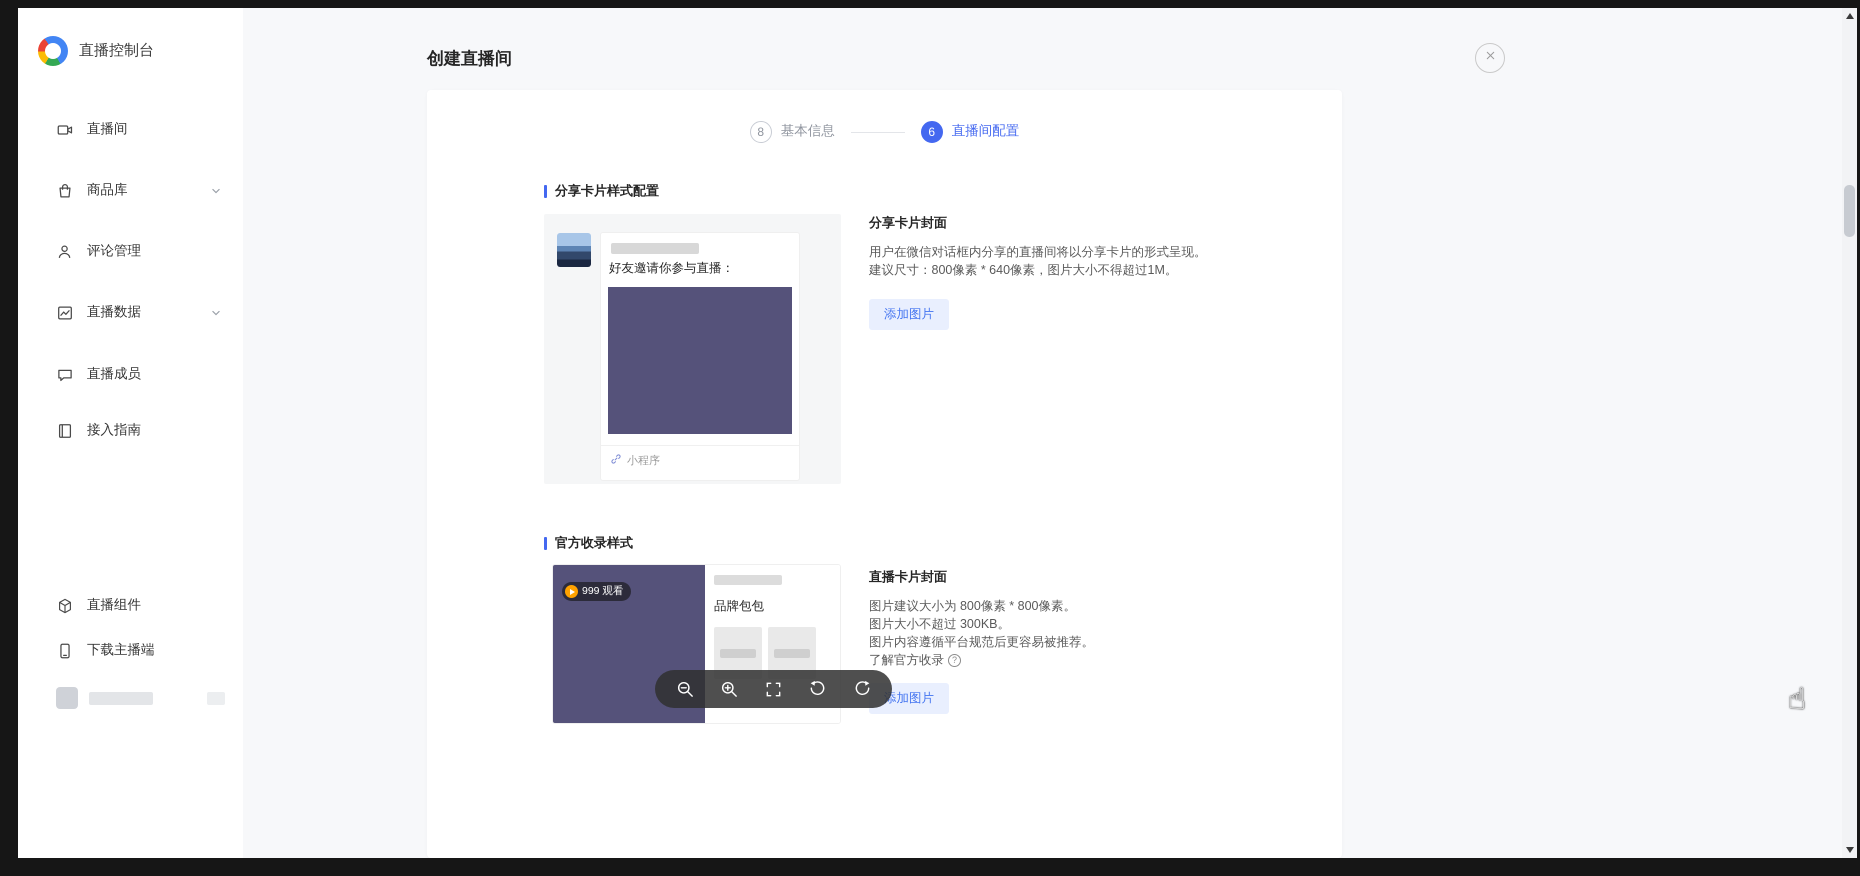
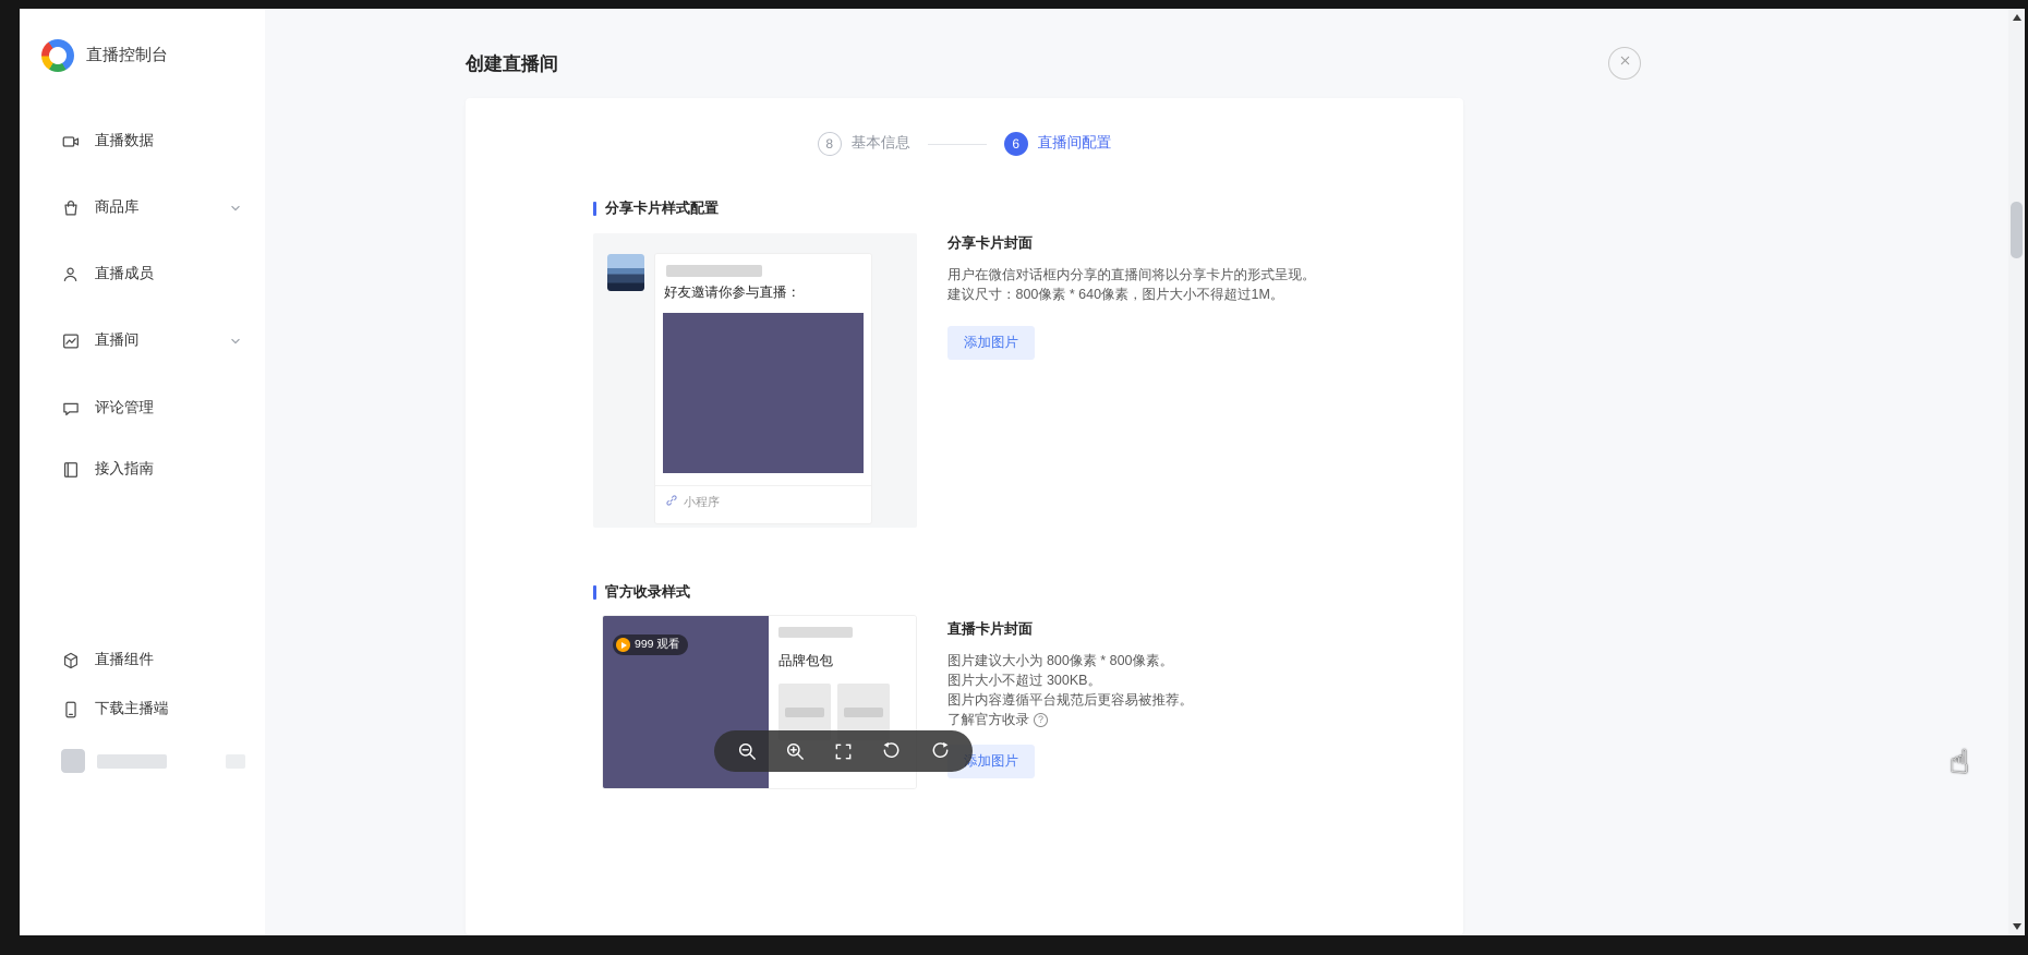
  直播控制台
- 直播间
+ 直播数据
  商品库
- 评论管理
+ 直播成员
- 直播数据
+ 直播间
- 直播成员
+ 评论管理
  接入指南
  直播组件
  下载主播端
  创建直播间
  8
  基本信息
  6
  直播间配置
  分享卡片样式配置
  好友邀请你参与直播：
  小程序
  分享卡片封面
  用户在微信对话框内分享的直播间将以分享卡片的形式呈现。
  建议尺寸：800像素 * 640像素，图片大小不得超过1M。
  添加图片
  官方收录样式
  999 观看
  品牌包包
  直播卡片封面
  图片建议大小为 800像素 * 800像素。
  图片大小不超过 300KB。
  图片内容遵循平台规范后更容易被推荐。
  了解官方收录
  ?
  添加图片
  ☝
